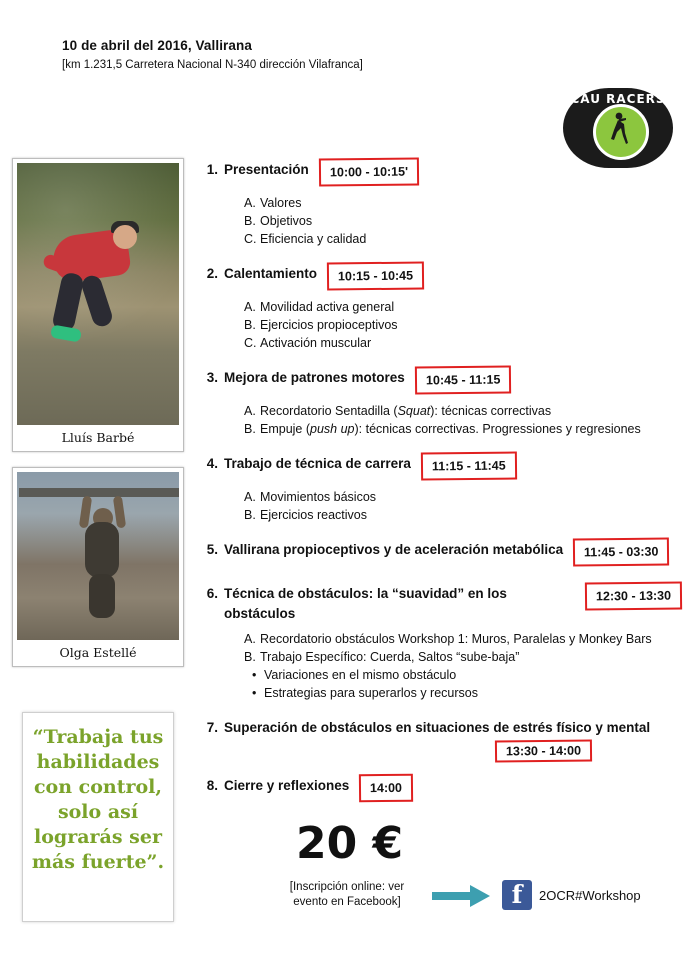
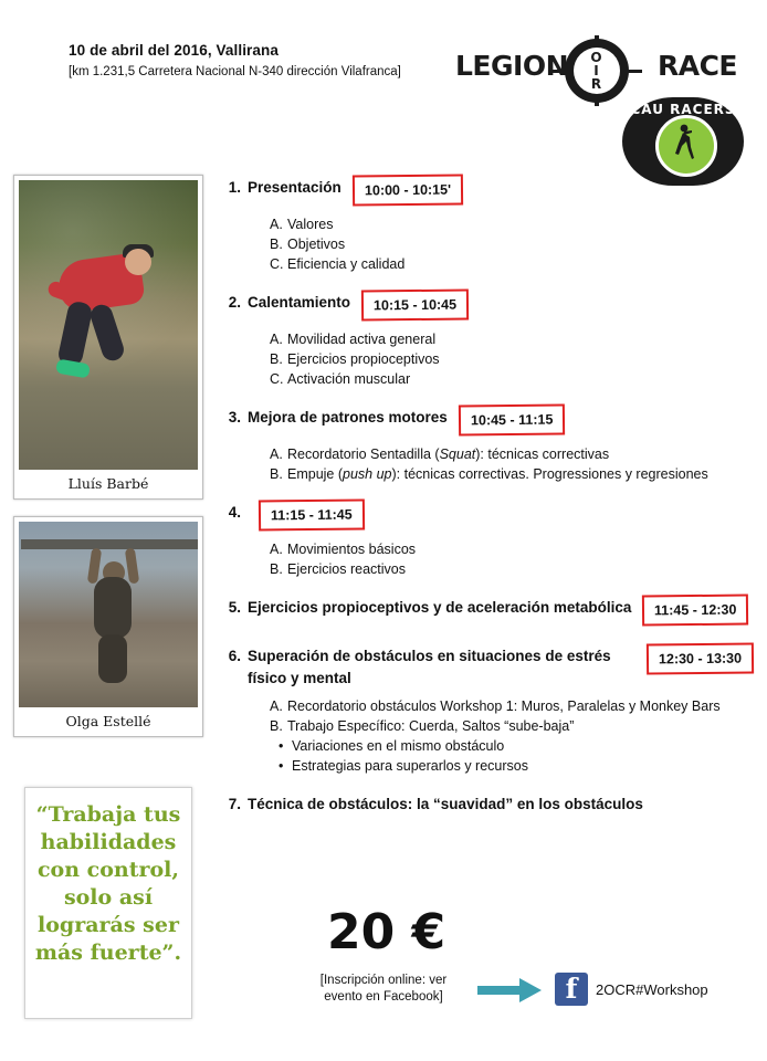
  10 de abril del 2016, Vallirana
  [km 1.231,5 Carretera Nacional N-340 dirección Vilafranca]
+ LEGION
+ RACE
+ O
+ I
+ R
  CAU RACERS
  Lluís Barbé
  Olga Estellé
  “Trabaja tus habilidades con control, solo así lograrás ser más fuerte”.
  1.
  Presentación
  10:00 - 10:15'
  A.
  Valores
  B.
  Objetivos
  C.
  Eficiencia y calidad
  2.
  Calentamiento
  10:15 - 10:45
  A.
  Movilidad activa general
  B.
  Ejercicios propioceptivos
  C.
  Activación muscular
  3.
  Mejora de patrones motores
  10:45 - 11:15
  A.
  Recordatorio Sentadilla (Squat): técnicas correctivas
  B.
  Empuje (push up): técnicas correctivas. Progressiones y regresiones
  4.
- Trabajo de técnica de carrera
  11:15 - 11:45
  A.
  Movimientos básicos
  B.
  Ejercicios reactivos
  5.
- Vallirana propioceptivos y de aceleración metabólica
+ Ejercicios propioceptivos y de aceleración metabólica
- 11:45 - 03:30
+ 11:45 - 12:30
  6.
- Técnica de obstáculos: la “suavidad” en los obstáculos
+ Superación de obstáculos en situaciones de estrés físico y mental
  12:30 - 13:30
  A.
  Recordatorio obstáculos Workshop 1: Muros, Paralelas y Monkey Bars
  B.
  Trabajo Específico: Cuerda, Saltos “sube-baja”
  •
  Variaciones en el mismo obstáculo
  •
  Estrategias para superarlos y recursos
  7.
- Superación de obstáculos en situaciones de estrés físico y mental
+ Técnica de obstáculos: la “suavidad” en los obstáculos
- 13:30 - 14:00
- 8.
- Cierre y reflexiones
- 14:00
  20 €
  [Inscripción online: ver evento en Facebook]
  f
  2OCR#Workshop
